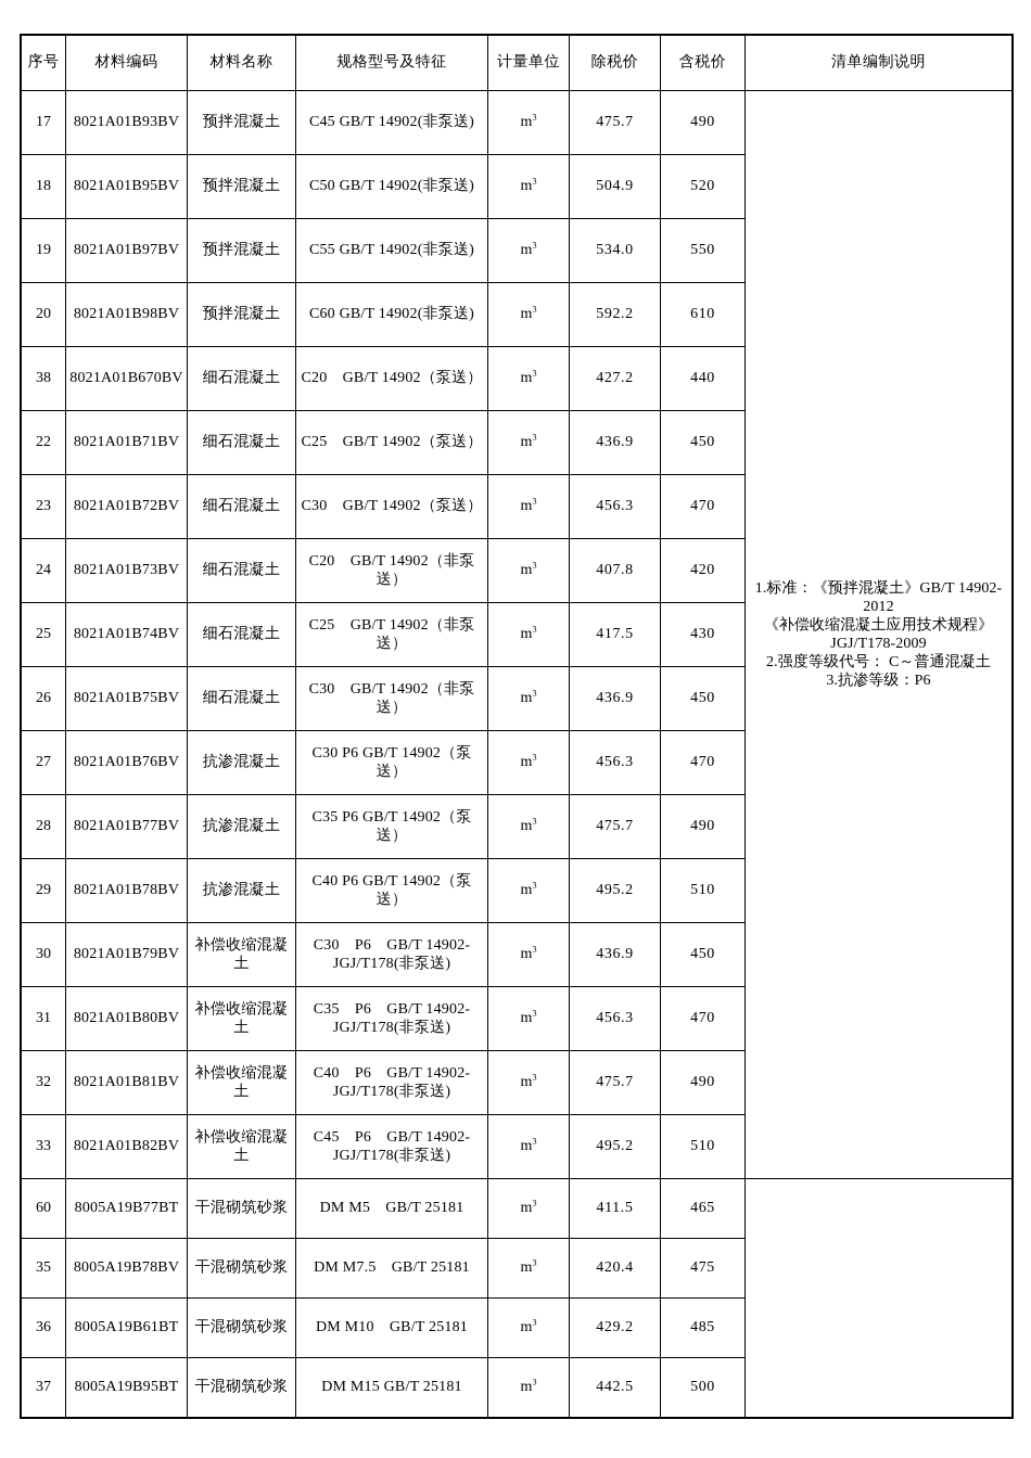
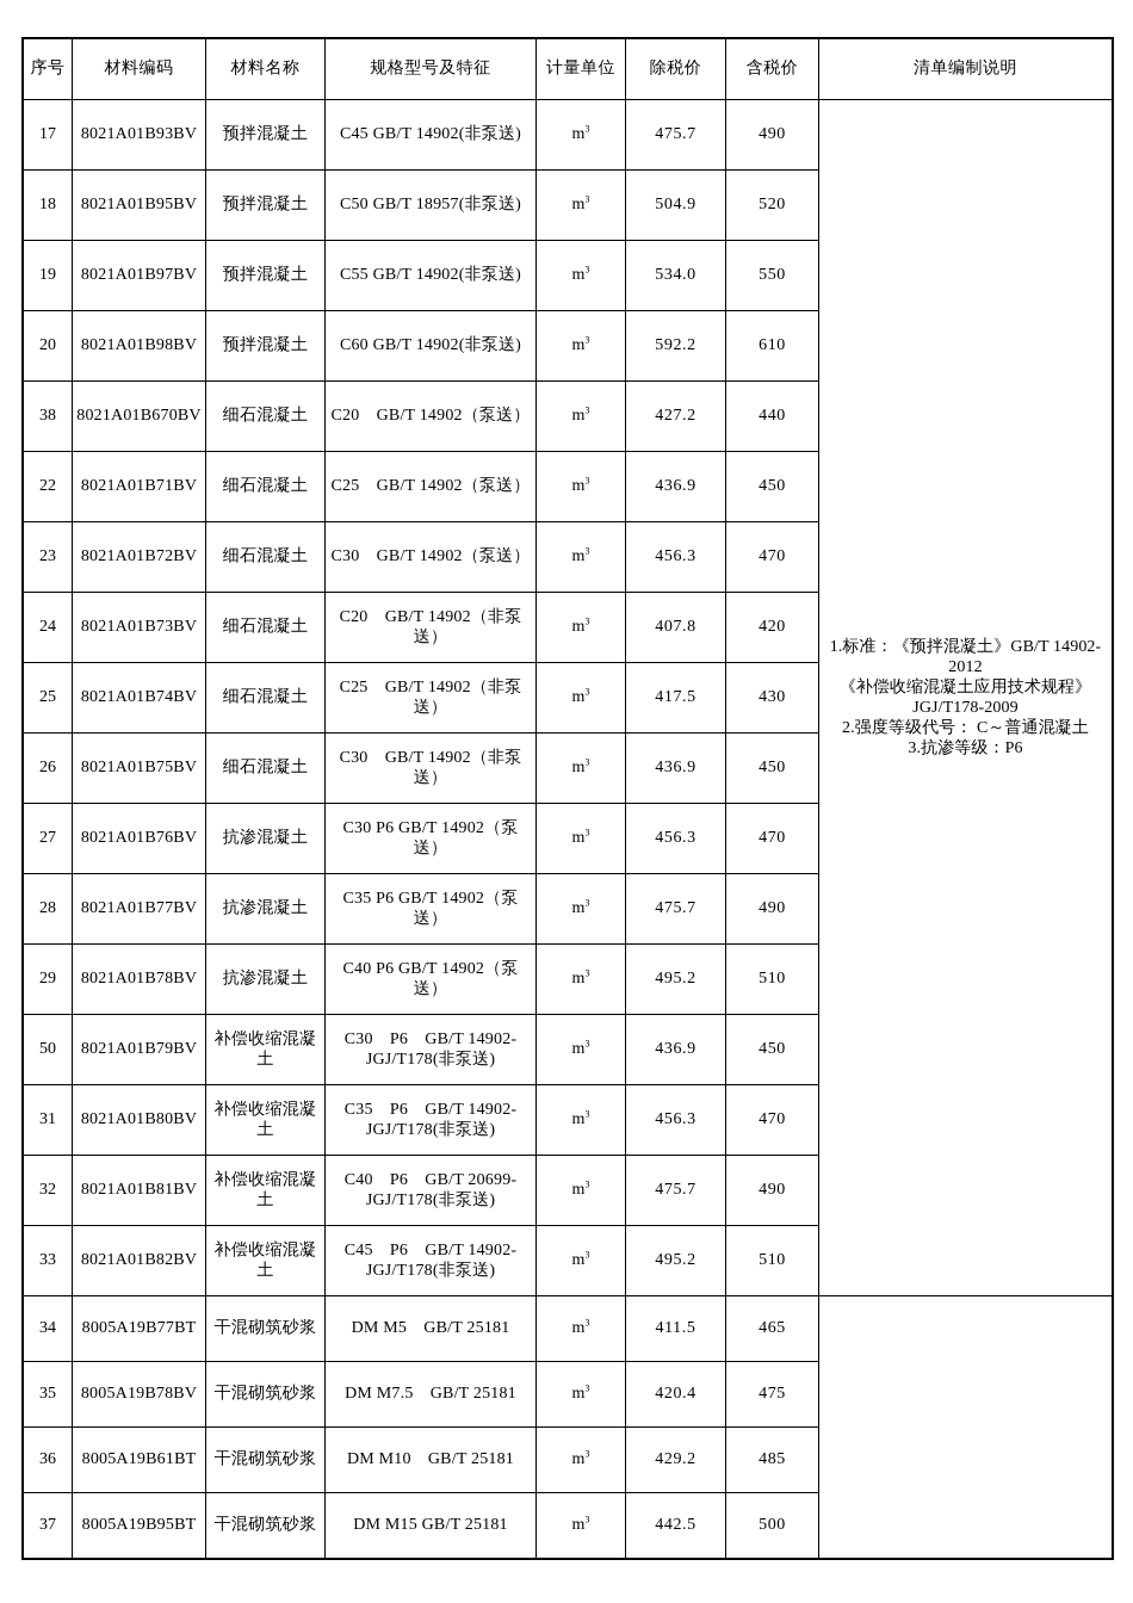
  序号	材料编码	材料名称	规格型号及特征	计量单位	除税价	含税价	清单编制说明
  17	8021A01B93BV	预拌混凝土	C45 GB/T 14902(非泵送)	m3	475.7	490	1.标准：《预拌混凝土》GB/T 14902-2012 《补偿收缩混凝土应用技术规程》JGJ/T178-2009 2.强度等级代号： C～普通混凝土 3.抗渗等级：P6
- 18	8021A01B95BV	预拌混凝土	C50 GB/T 14902(非泵送)	m3	504.9	520
+ 18	8021A01B95BV	预拌混凝土	C50 GB/T 18957(非泵送)	m3	504.9	520
  19	8021A01B97BV	预拌混凝土	C55 GB/T 14902(非泵送)	m3	534.0	550
  20	8021A01B98BV	预拌混凝土	C60 GB/T 14902(非泵送)	m3	592.2	610
  38	8021A01B670BV	细石混凝土	C20 GB/T 14902（泵送）	m3	427.2	440
  22	8021A01B71BV	细石混凝土	C25 GB/T 14902（泵送）	m3	436.9	450
  23	8021A01B72BV	细石混凝土	C30 GB/T 14902（泵送）	m3	456.3	470
  24	8021A01B73BV	细石混凝土	C20 GB/T 14902（非泵送）	m3	407.8	420
  25	8021A01B74BV	细石混凝土	C25 GB/T 14902（非泵送）	m3	417.5	430
  26	8021A01B75BV	细石混凝土	C30 GB/T 14902（非泵送）	m3	436.9	450
  27	8021A01B76BV	抗渗混凝土	C30 P6 GB/T 14902（泵送）	m3	456.3	470
  28	8021A01B77BV	抗渗混凝土	C35 P6 GB/T 14902（泵送）	m3	475.7	490
  29	8021A01B78BV	抗渗混凝土	C40 P6 GB/T 14902（泵送）	m3	495.2	510
- 30	8021A01B79BV	补偿收缩混凝土	C30 P6 GB/T 14902-JGJ/T178(非泵送)	m3	436.9	450
+ 50	8021A01B79BV	补偿收缩混凝土	C30 P6 GB/T 14902-JGJ/T178(非泵送)	m3	436.9	450
  31	8021A01B80BV	补偿收缩混凝土	C35 P6 GB/T 14902-JGJ/T178(非泵送)	m3	456.3	470
- 32	8021A01B81BV	补偿收缩混凝土	C40 P6 GB/T 14902-JGJ/T178(非泵送)	m3	475.7	490
+ 32	8021A01B81BV	补偿收缩混凝土	C40 P6 GB/T 20699-JGJ/T178(非泵送)	m3	475.7	490
  33	8021A01B82BV	补偿收缩混凝土	C45 P6 GB/T 14902-JGJ/T178(非泵送)	m3	495.2	510
- 60	8005A19B77BT	干混砌筑砂浆	DM M5 GB/T 25181	m3	411.5	465
+ 34	8005A19B77BT	干混砌筑砂浆	DM M5 GB/T 25181	m3	411.5	465
  35	8005A19B78BV	干混砌筑砂浆	DM M7.5 GB/T 25181	m3	420.4	475
  36	8005A19B61BT	干混砌筑砂浆	DM M10 GB/T 25181	m3	429.2	485
  37	8005A19B95BT	干混砌筑砂浆	DM M15 GB/T 25181	m3	442.5	500
